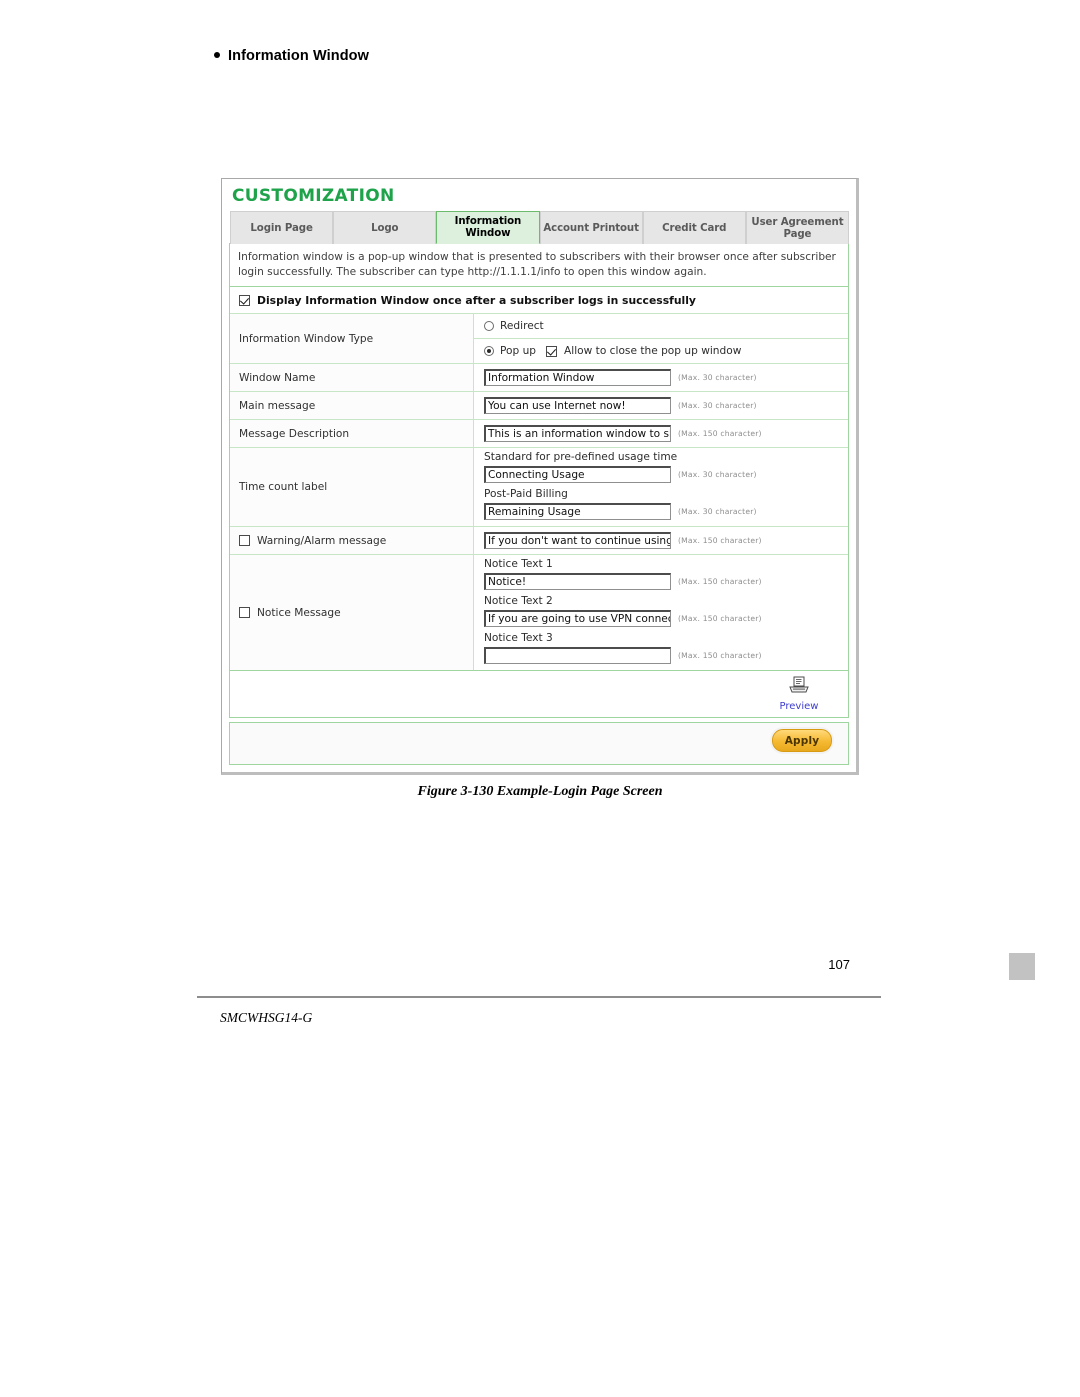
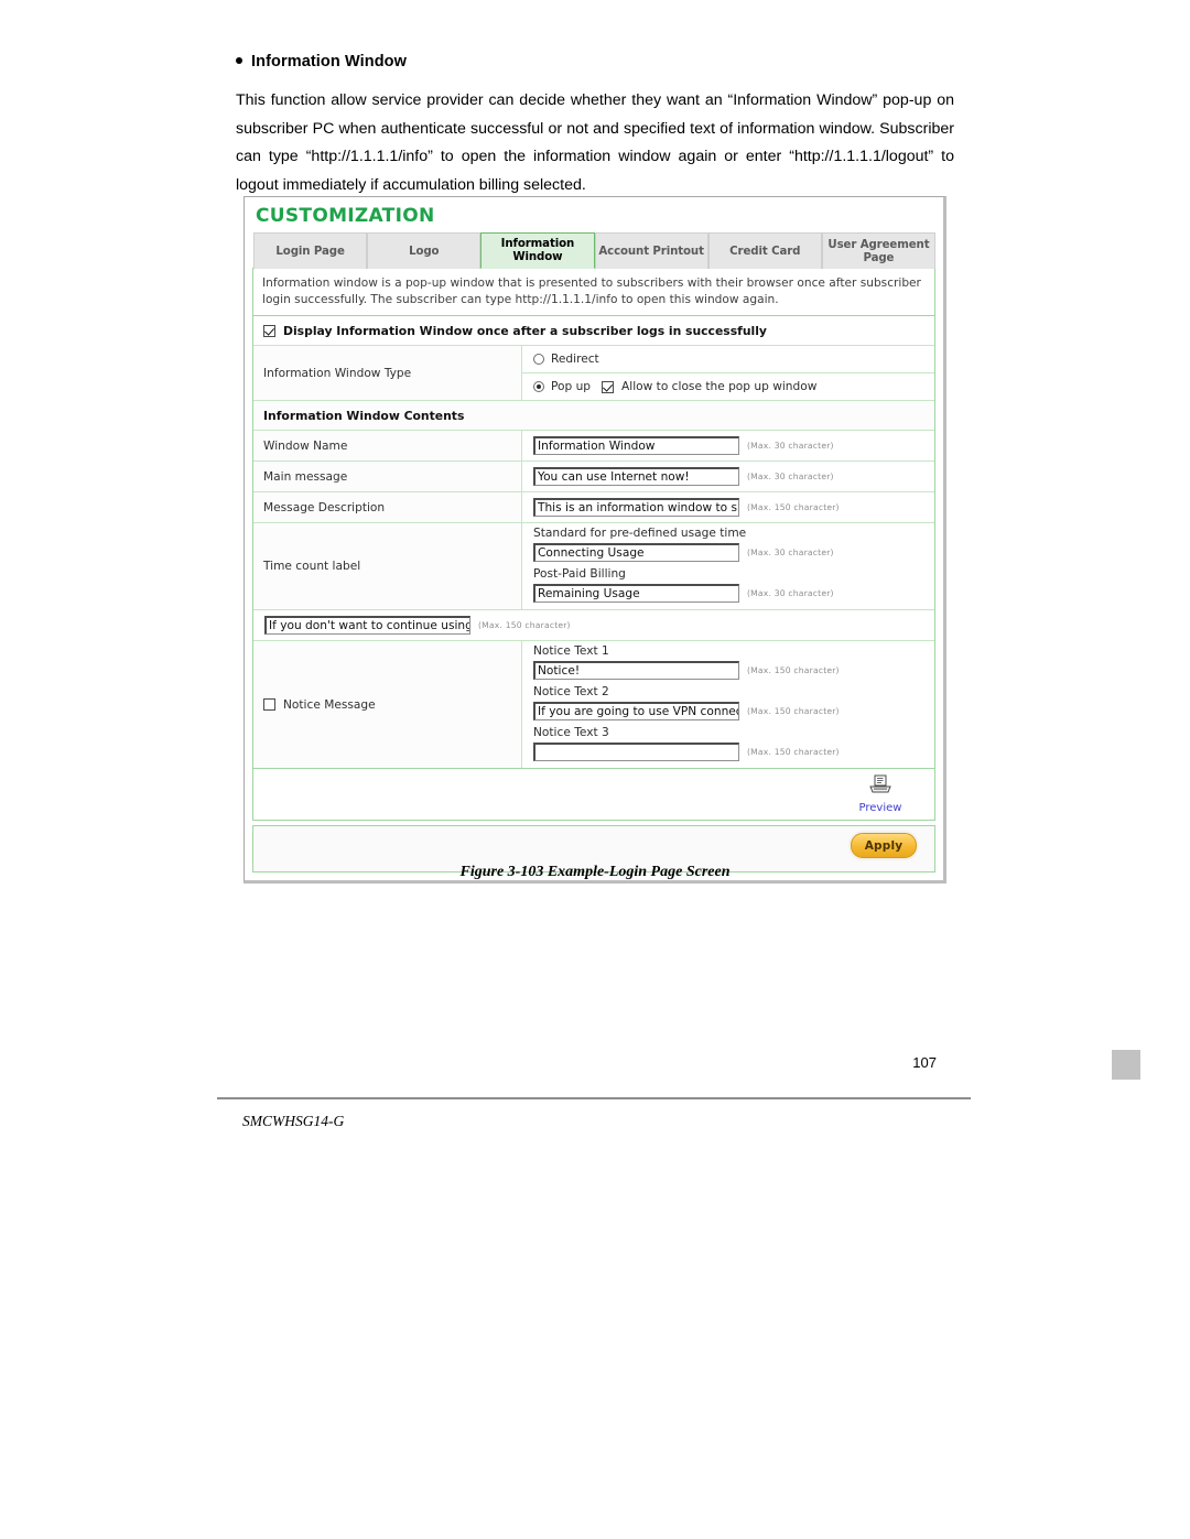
  Information Window
+ This function allow service provider can decide whether they want an “Information Window” pop-up on subscriber PC when authenticate successful or not and specified text of information window. Subscriber can type “http://1.1.1.1/info” to open the information window again or enter “http://1.1.1.1/logout” to logout immediately if accumulation billing selected.
  CUSTOMIZATION
  Login Page
  Logo
  Information Window
  Account Printout
  Credit Card
  User Agreement Page
  Information window is a pop-up window that is presented to subscribers with their browser once after subscriber login successfully. The subscriber can type http://1.1.1.1/info to open this window again.
  Display Information Window once after a subscriber logs in successfully
  Information Window Type
  Redirect
  Pop up
  Allow to close the pop up window
+ Information Window Contents
  Window Name
  Information Window
  (Max. 30 character)
  Main message
  You can use Internet now!
  (Max. 30 character)
  Message Description
  This is an information window to s
  (Max. 150 character)
  Time count label
  Standard for pre-defined usage time
  Connecting Usage
  (Max. 30 character)
  Post-Paid Billing
  Remaining Usage
  (Max. 30 character)
- Warning/Alarm message
  If you don't want to continue using
  (Max. 150 character)
  Notice Message
  Notice Text 1
  Notice!
  (Max. 150 character)
  Notice Text 2
  If you are going to use VPN connec
  (Max. 150 character)
  Notice Text 3
  (Max. 150 character)
  Preview
  Apply
- Figure 3-130 Example-Login Page Screen
+ Figure 3-103 Example-Login Page Screen
  107
  SMCWHSG14-G
